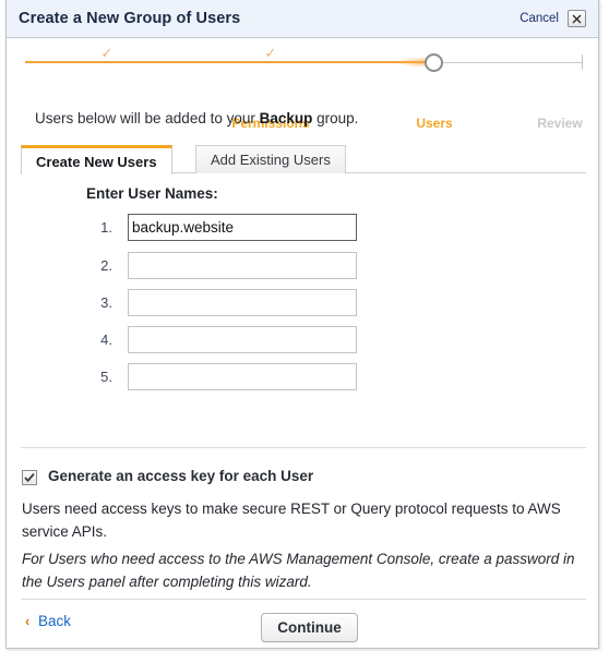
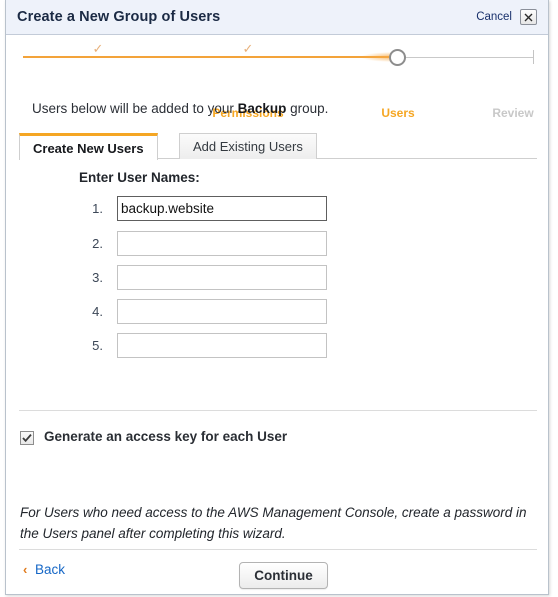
  Create a New Group of Users
  Cancel
  ✓
  ✓
  Permissions
  Users
  Review
  Users below will be added to your Backup group.
  Create New Users
  Add Existing Users
  Enter User Names:
  1.
  backup.website
  2.
  3.
  4.
  5.
  Generate an access key for each User
- Users need access keys to make secure REST or Query protocol requests to AWS service APIs.
  For Users who need access to the AWS Management Console, create a password in the Users panel after completing this wizard.
  ‹
  Back
  Continue
